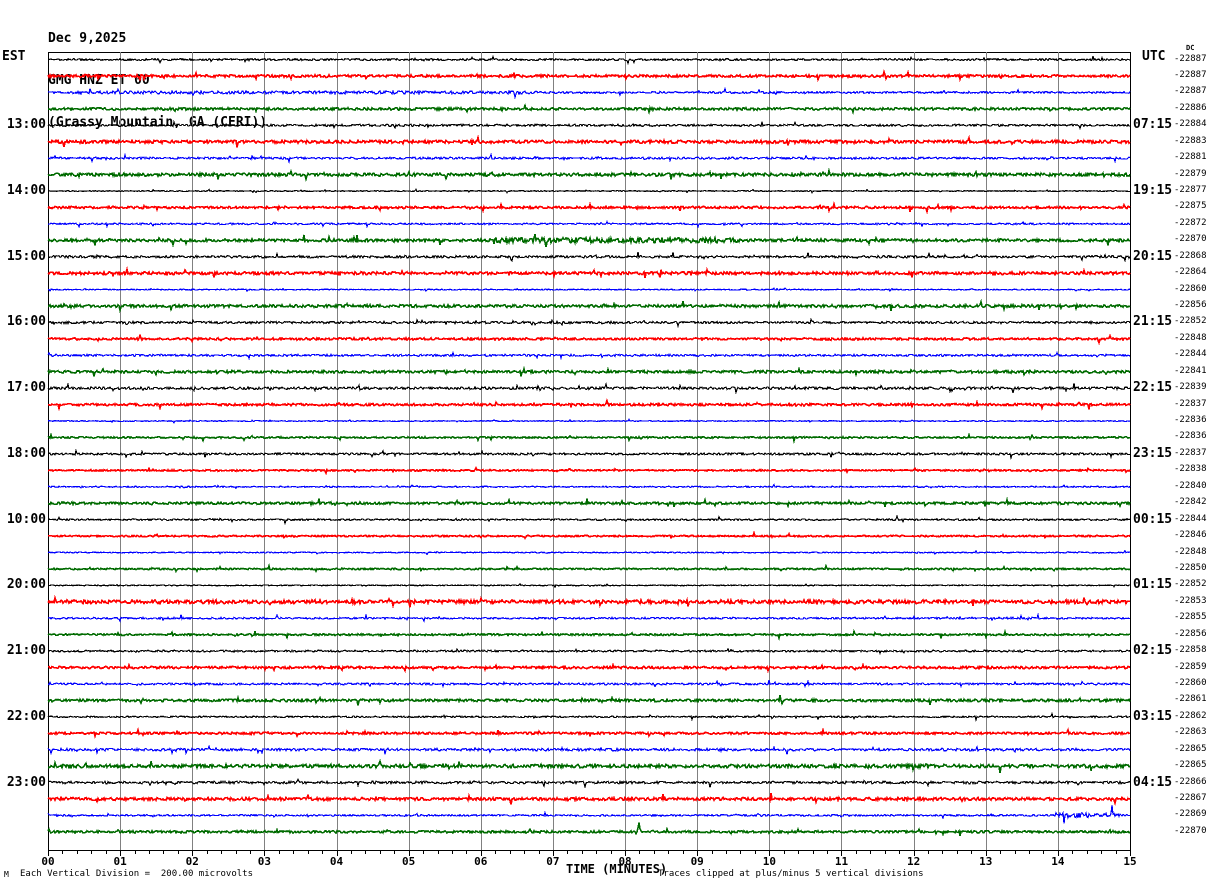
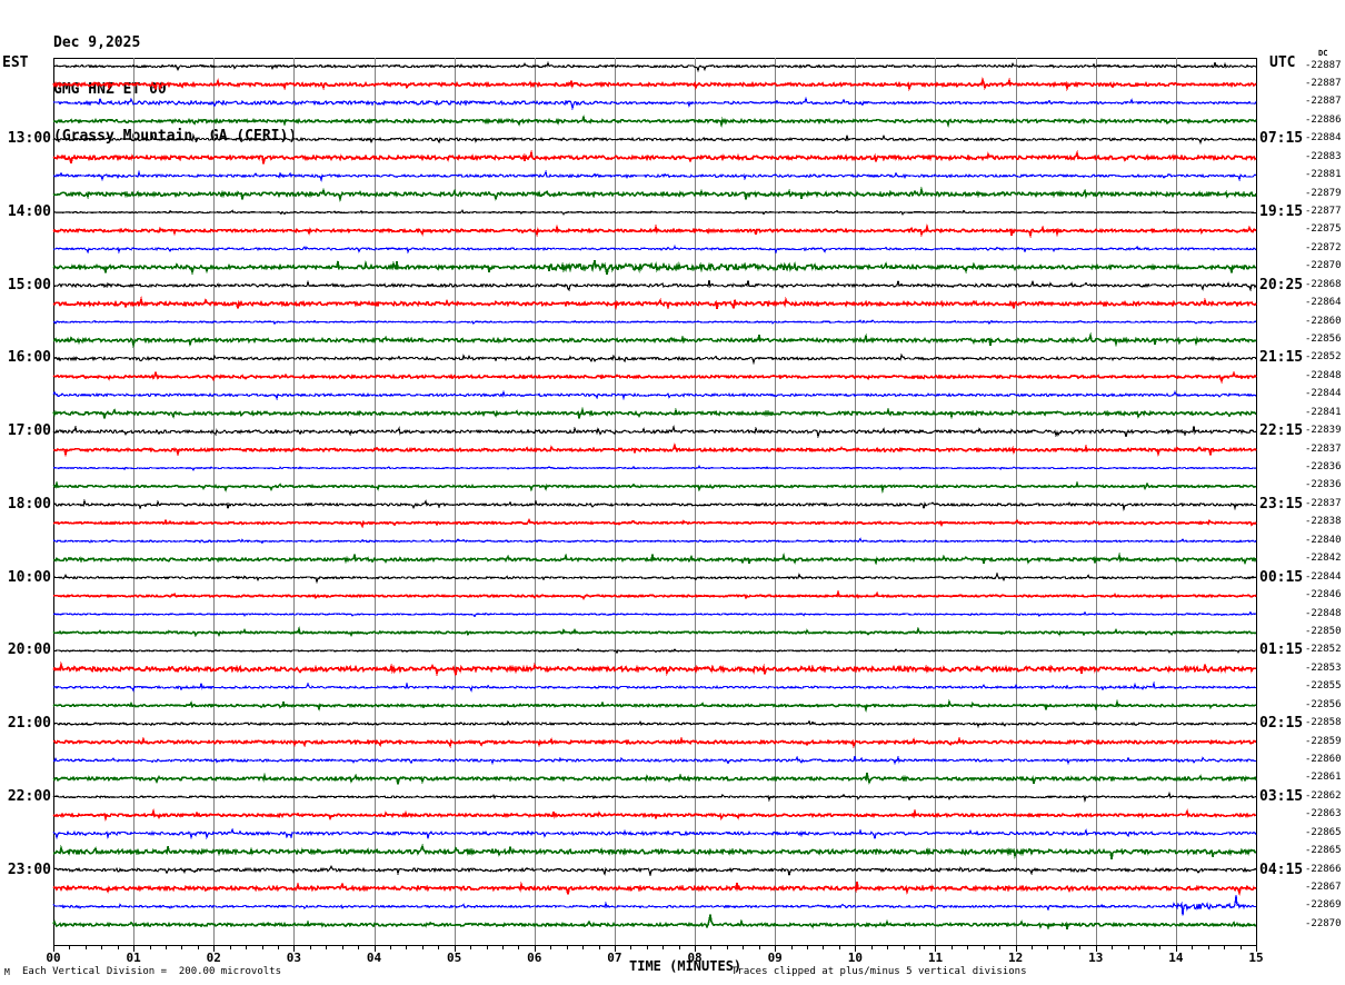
  Dec 9,2025
  GMG HNZ ET 00
  (Grassy Mountain,A (CERI))
  EST
  UTC
  DC
  TIME (MINUTES)
  M
  Each Vertical Division = 200.00 microvolts
  Traces clipped at plus/minus 5 vertical divisions
  -22887
  -22887
  -22887
  -22886
  13:00
  07:15
  -22884
  -22883
  -22881
  -22879
  14:00
  19:15
  -22877
  -22875
  -22872
  -22870
  15:00
- 20:15
+ 20:25
  -22868
  -22864
  -22860
  -22856
  16:00
  21:15
  -22852
  -22848
  -22844
  -22841
  17:00
  22:15
  -22839
  -22837
  -22836
  -22836
  18:00
  23:15
  -22837
  -22838
  -22840
  -22842
  10:00
  00:15
  -22844
  -22846
  -22848
  -22850
  20:00
  01:15
  -22852
  -22853
  -22855
  -22856
  21:00
  02:15
  -22858
  -22859
  -22860
  -22861
  22:00
  03:15
  -22862
  -22863
  -22865
  -22865
  23:00
  04:15
  -22866
  -22867
  -22869
  -22870
  00
  01
  02
  03
  04
  05
  06
  07
  08
  09
  10
  11
  12
  13
  14
  15
